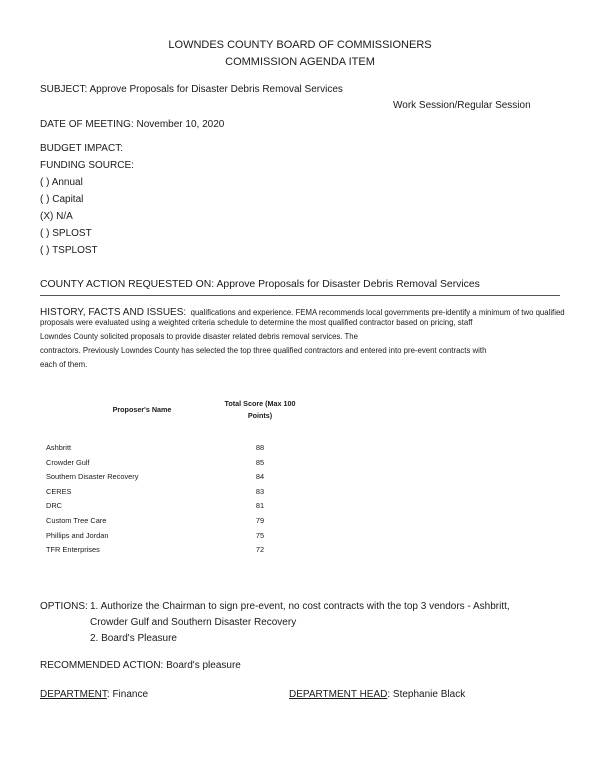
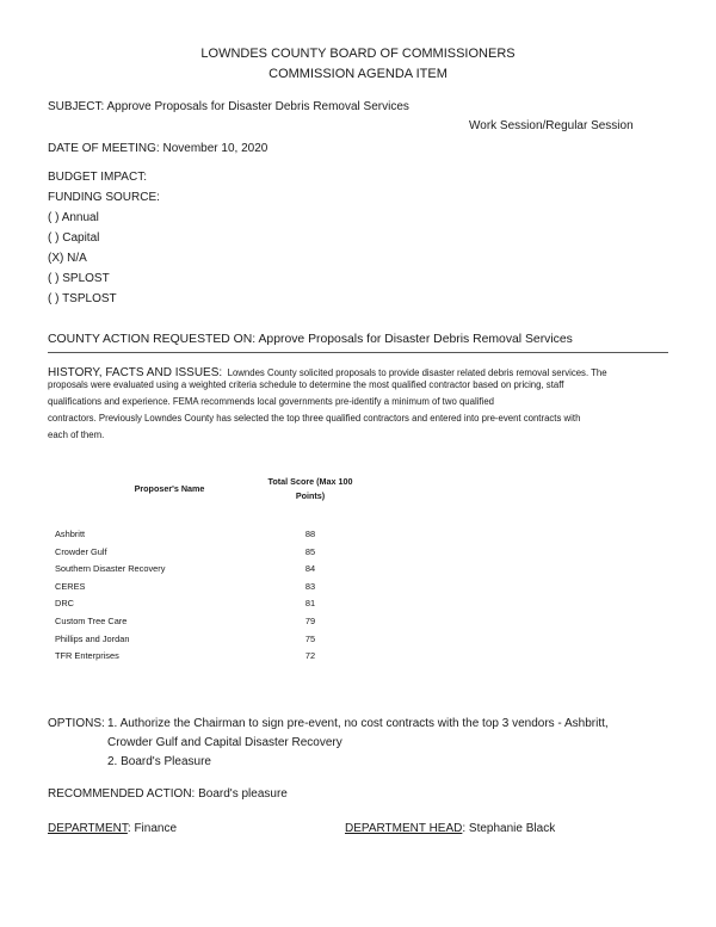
  LOWNDES COUNTY BOARD OF COMMISSIONERS
  COMMISSION AGENDA ITEM
  SUBJECT: Approve Proposals for Disaster Debris Removal Services
  Work Session/Regular Session
  DATE OF MEETING: November 10, 2020
  BUDGET IMPACT:
  FUNDING SOURCE:
  ( ) Annual
  ( ) Capital
  (X) N/A
  ( ) SPLOST
  ( ) TSPLOST
  COUNTY ACTION REQUESTED ON: Approve Proposals for Disaster Debris Removal Services
- HISTORY, FACTS AND ISSUES: qualifications and experience. FEMA recommends local governments pre-identify a minimum of two qualified
+ HISTORY, FACTS AND ISSUES: Lowndes County solicited proposals to provide disaster related debris removal services. The
  proposals were evaluated using a weighted criteria schedule to determine the most qualified contractor based on pricing, staff
- Lowndes County solicited proposals to provide disaster related debris removal services. The
+ qualifications and experience. FEMA recommends local governments pre-identify a minimum of two qualified
  contractors. Previously Lowndes County has selected the top three qualified contractors and entered into pre-event contracts with
  each of them.
  Proposer's Name
  Total Score (Max 100
  Points)
  Ashbritt
  88
  Crowder Gulf
  85
  Southern Disaster Recovery
  84
  CERES
  83
  DRC
  81
  Custom Tree Care
  79
  Phillips and Jordan
  75
  TFR Enterprises
  72
  OPTIONS:
  1. Authorize the Chairman to sign pre-event, no cost contracts with the top 3 vendors - Ashbritt,
- Crowder Gulf and Southern Disaster Recovery
+ Crowder Gulf and Capital Disaster Recovery
  2. Board's Pleasure
  RECOMMENDED ACTION: Board's pleasure
  DEPARTMENT: Finance
  DEPARTMENT HEAD: Stephanie Black
